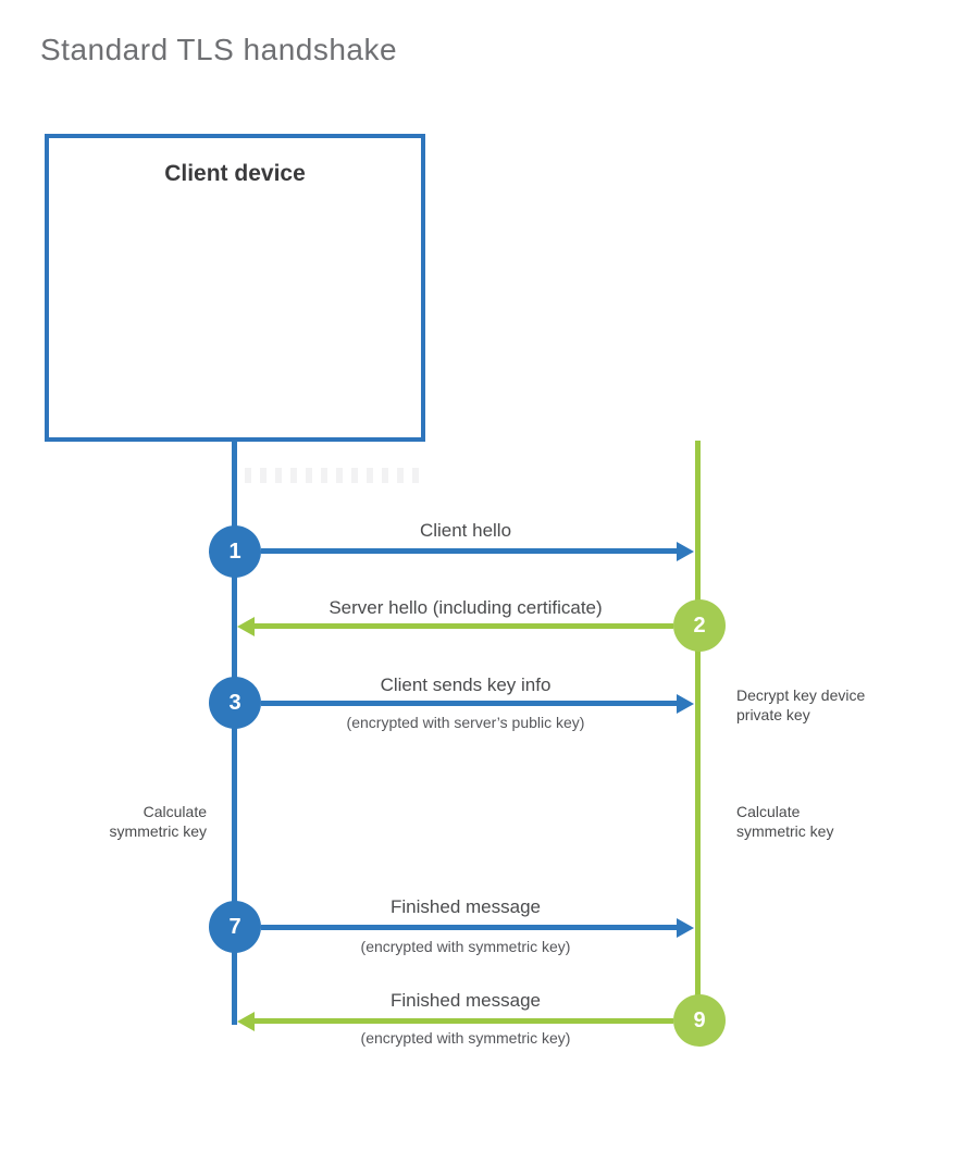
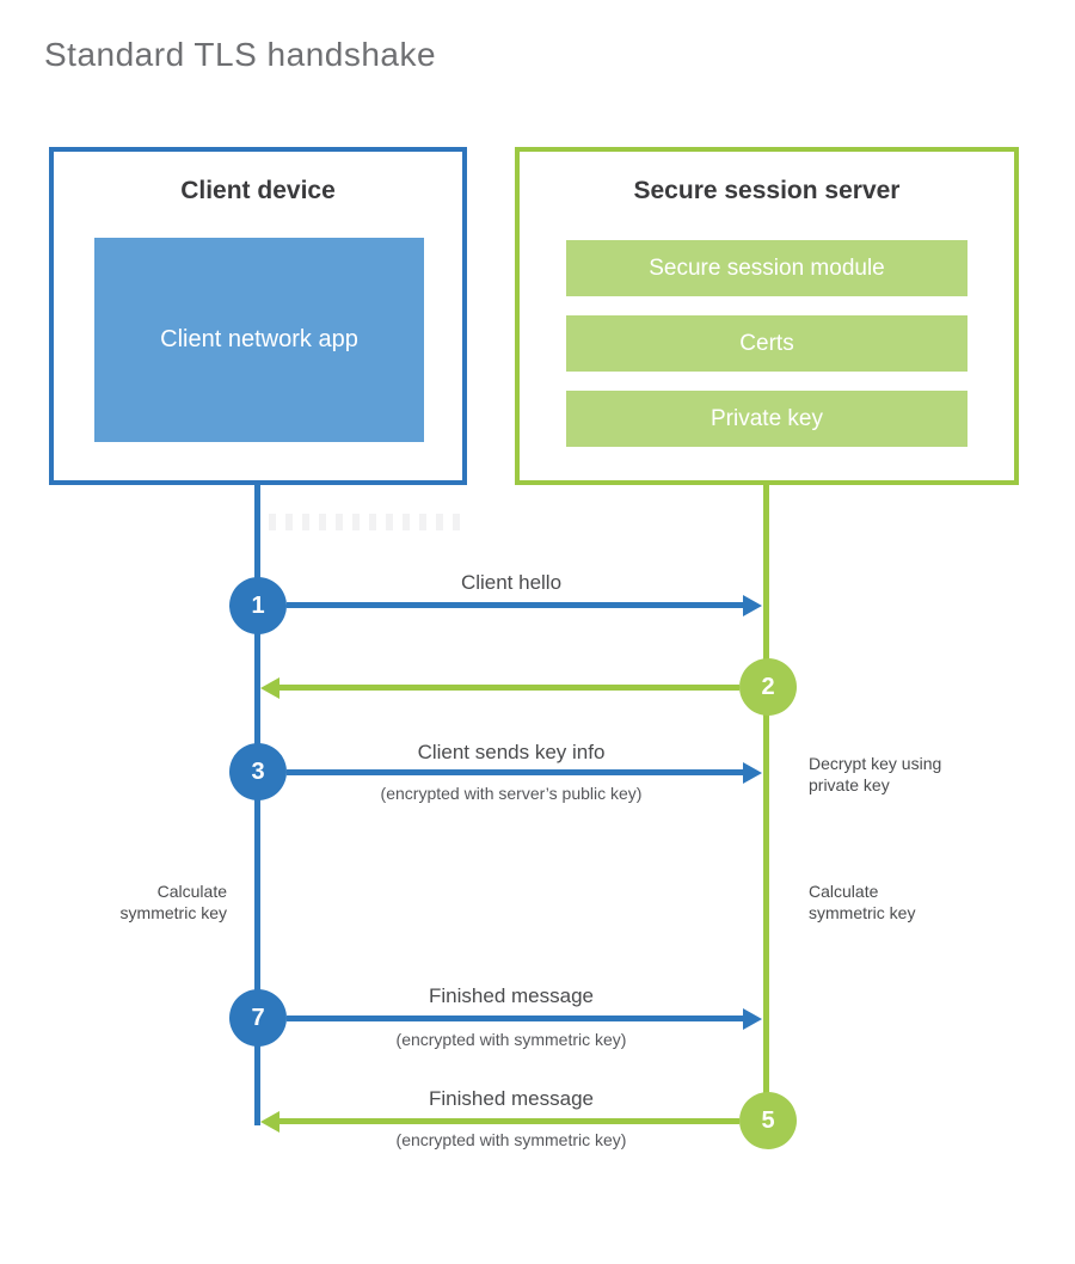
  Standard TLS handshake
  Client device
+ Client network app
+ Secure session server
+ Secure session module
+ Certs
+ Private key
  Client hello
  1
- Server hello (including certificate)
  2
  Client sends key info
  (encrypted with server’s public key)
  3
- Decrypt key device private key
+ Decrypt key using private key
  Calculate symmetric key
  Calculate symmetric key
  Finished message
  (encrypted with symmetric key)
  7
  Finished message
  (encrypted with symmetric key)
- 9
+ 5
